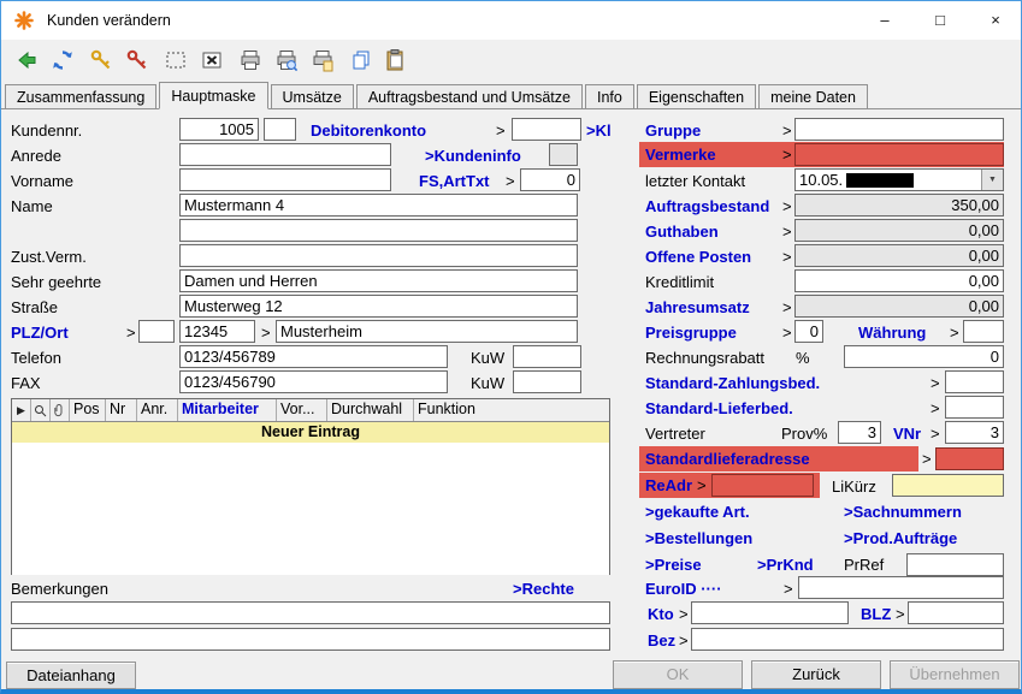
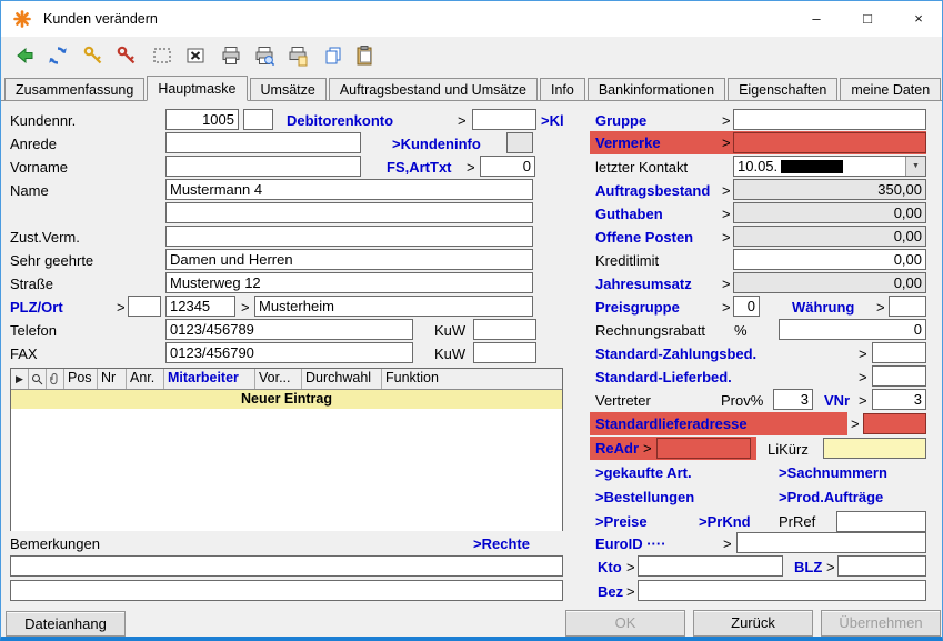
  Kunden verändern
  –
  □
  ×
  Zusammenfassung
  Hauptmaske
  Umsätze
  Auftragsbestand und Umsätze
  Info
+ Bankinformationen
  Eigenschaften
  meine Daten
  Kundennr.
  1005
  Debitorenkonto
  >
  >Kl
  Anrede
  >Kundeninfo
  Vorname
  FS,ArtTxt
  >
  0
  Name
  Mustermann 4
  Zust.Verm.
  Sehr geehrte
  Damen und Herren
  Straße
  Musterweg 12
  PLZ/Ort
  >
  12345
  >
  Musterheim
  Telefon
  0123/456789
  KuW
  FAX
  0123/456790
  KuW
  ▶
  Pos
  Nr
  Anr.
  Mitarbeiter
  Vor...
  Durchwahl
  Funktion
  Neuer Eintrag
  Bemerkungen
  >Rechte
  Gruppe
  >
  Vermerke
  >
  letzter Kontakt
  10.05.
  Auftragsbestand
  >
  350,00
  Guthaben
  >
  0,00
  Offene Posten
  >
  0,00
  Kreditlimit
  0,00
  Jahresumsatz
  >
  0,00
  Preisgruppe
  >
  0
  Währung
  >
  Rechnungsrabatt
  %
  0
  Standard-Zahlungsbed.
  >
  Standard-Lieferbed.
  >
  Vertreter
  Prov%
  3
  VNr
  >
  3
  Standardlieferadresse
  >
  ReAdr
  >
  LiKürz
  >gekaufte Art.
  >Sachnummern
  >Bestellungen
  >Prod.Aufträge
  >Preise
  >PrKnd
  PrRef
  EuroID ····
  >
  Kto
  >
  BLZ
  >
  Bez
  >
  Dateianhang
  OK
  Zurück
  Übernehmen
